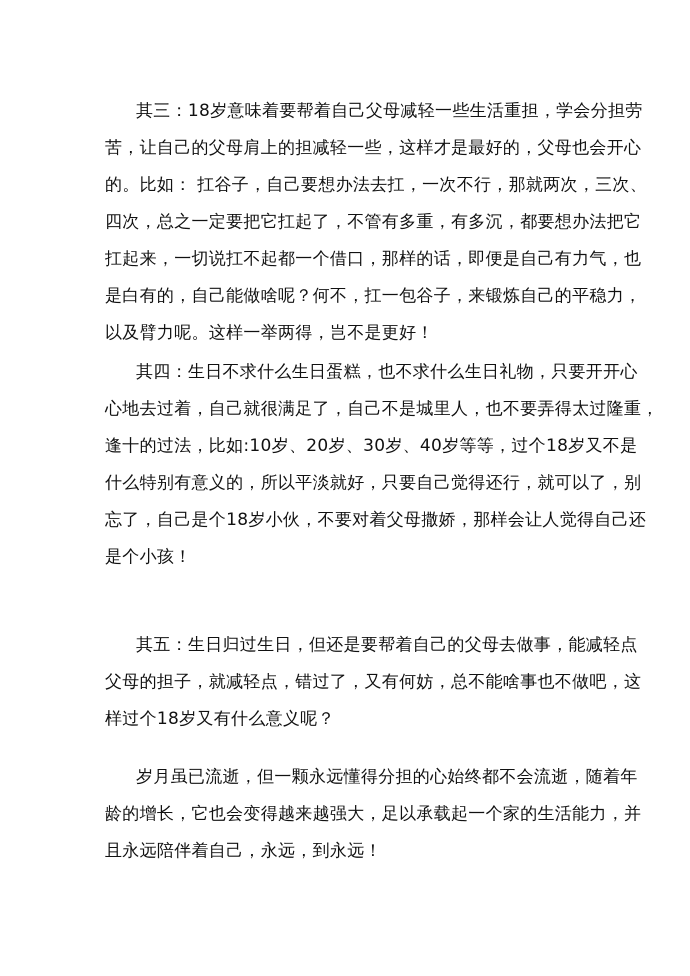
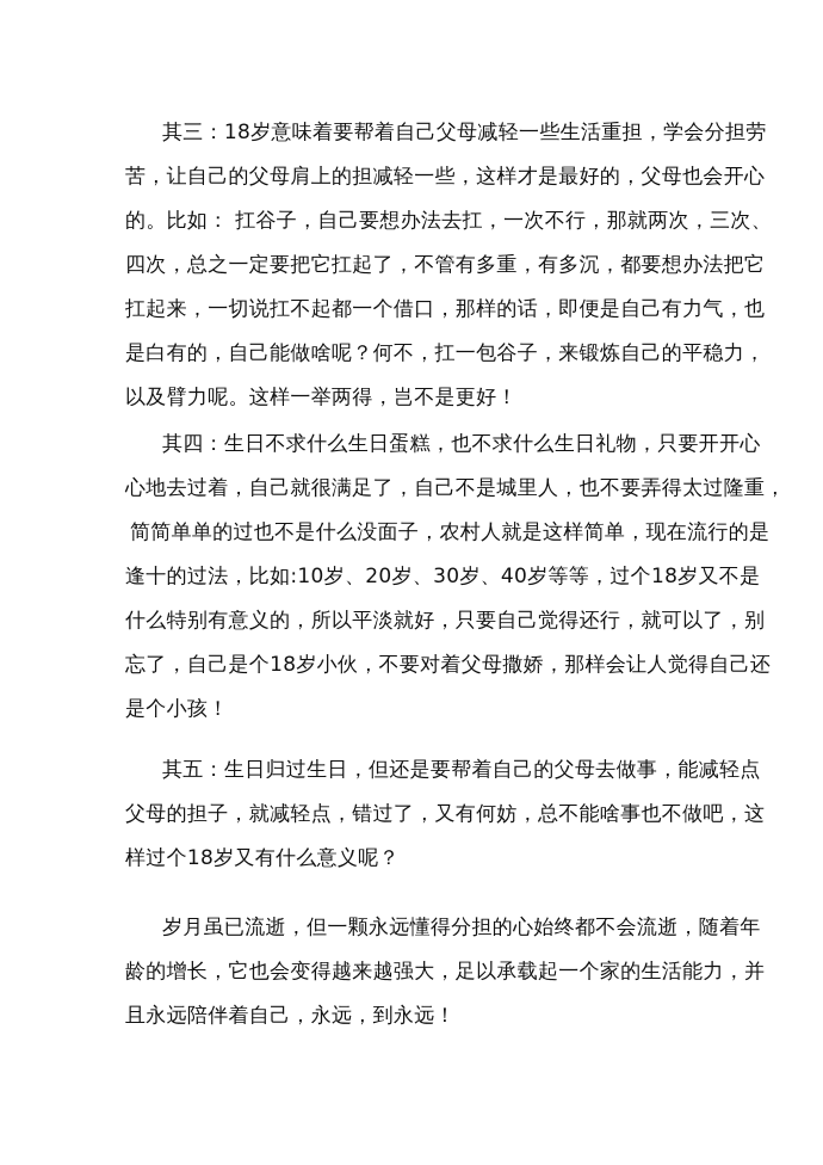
  其三：18岁意味着要帮着自己父母减轻一些生活重担，学会分担劳
  苦，让自己的父母肩上的担减轻一些，这样才是最好的，父母也会开心
  的。比如： 扛谷子，自己要想办法去扛，一次不行，那就两次，三次、
  四次，总之一定要把它扛起了，不管有多重，有多沉，都要想办法把它
  扛起来，一切说扛不起都一个借口，那样的话，即便是自己有力气，也
  是白有的，自己能做啥呢？何不，扛一包谷子，来锻炼自己的平稳力，
  以及臂力呢。这样一举两得，岂不是更好！
  其四：生日不求什么生日蛋糕，也不求什么生日礼物，只要开开心
  心地去过着，自己就很满足了，自己不是城里人，也不要弄得太过隆重，
+ 简简单单的过也不是什么没面子，农村人就是这样简单，现在流行的是
  逢十的过法，比如:10岁、20岁、30岁、40岁等等，过个18岁又不是
  什么特别有意义的，所以平淡就好，只要自己觉得还行，就可以了，别
  忘了，自己是个18岁小伙，不要对着父母撒娇，那样会让人觉得自己还
  是个小孩！
  其五：生日归过生日，但还是要帮着自己的父母去做事，能减轻点
  父母的担子，就减轻点，错过了，又有何妨，总不能啥事也不做吧，这
  样过个18岁又有什么意义呢？
  岁月虽已流逝，但一颗永远懂得分担的心始终都不会流逝，随着年
  龄的增长，它也会变得越来越强大，足以承载起一个家的生活能力，并
  且永远陪伴着自己，永远，到永远！
